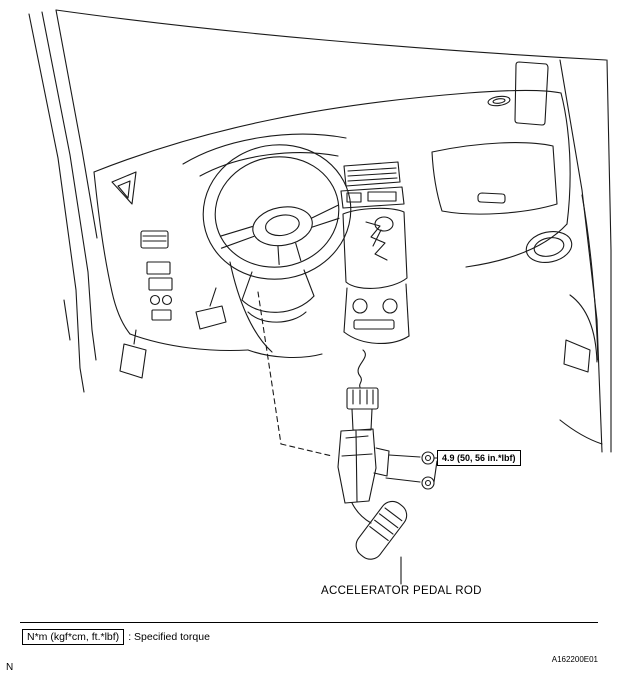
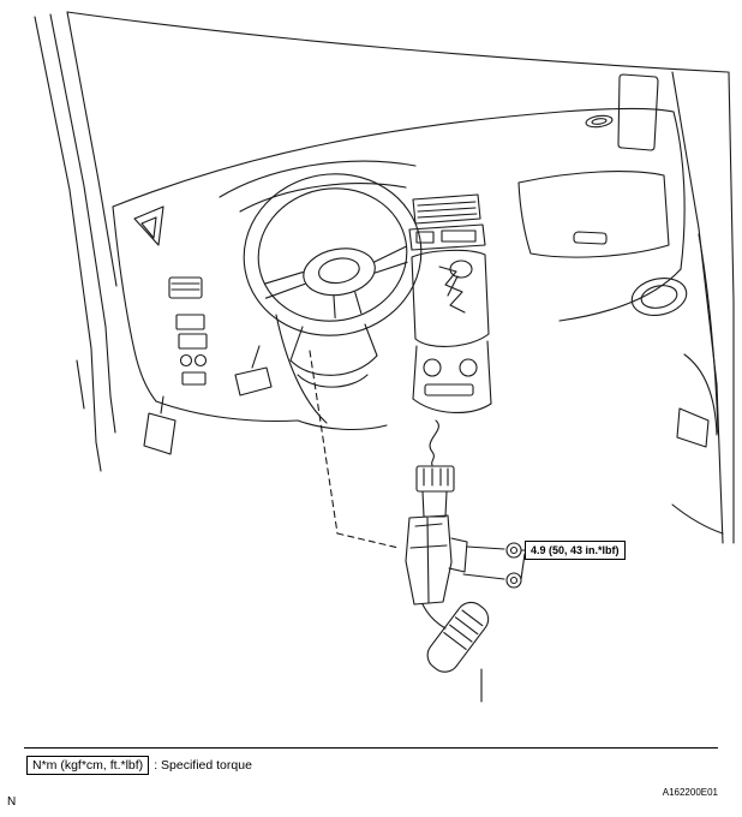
- 4.9 (50, 56 in.*lbf)
+ 4.9 (50, 43 in.*lbf)
- ACCELERATOR PEDAL ROD
  N*m (kgf*cm, ft.*lbf)
  : Specified torque
  N
  A162200E01
